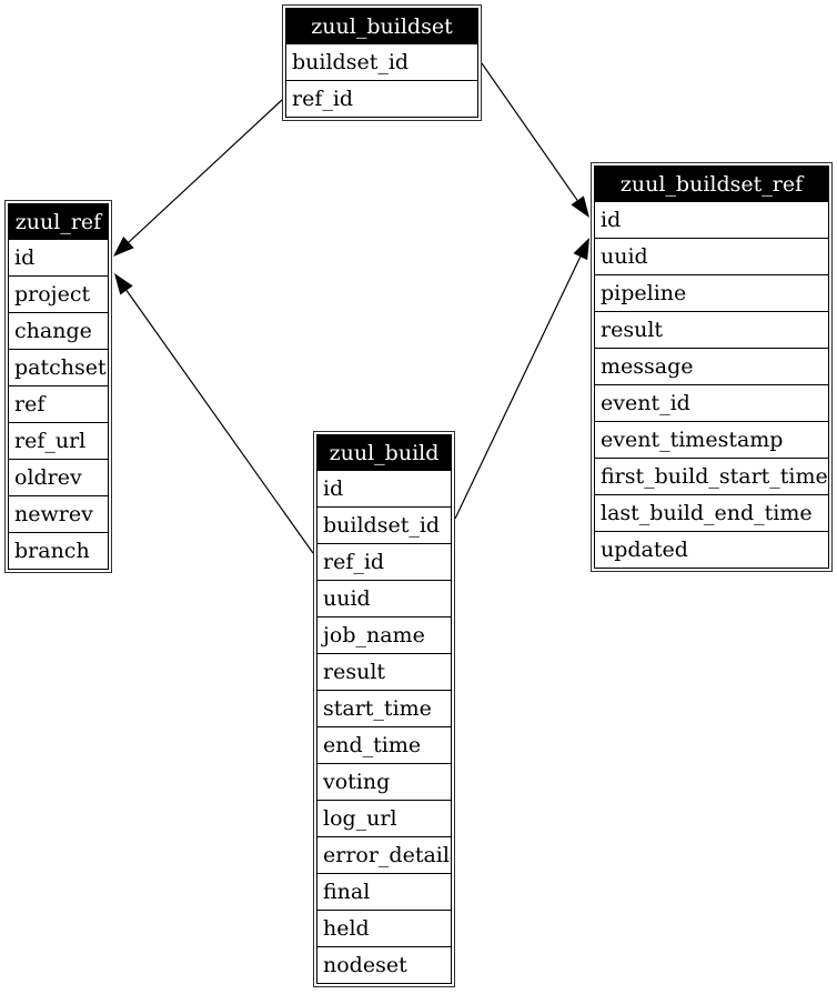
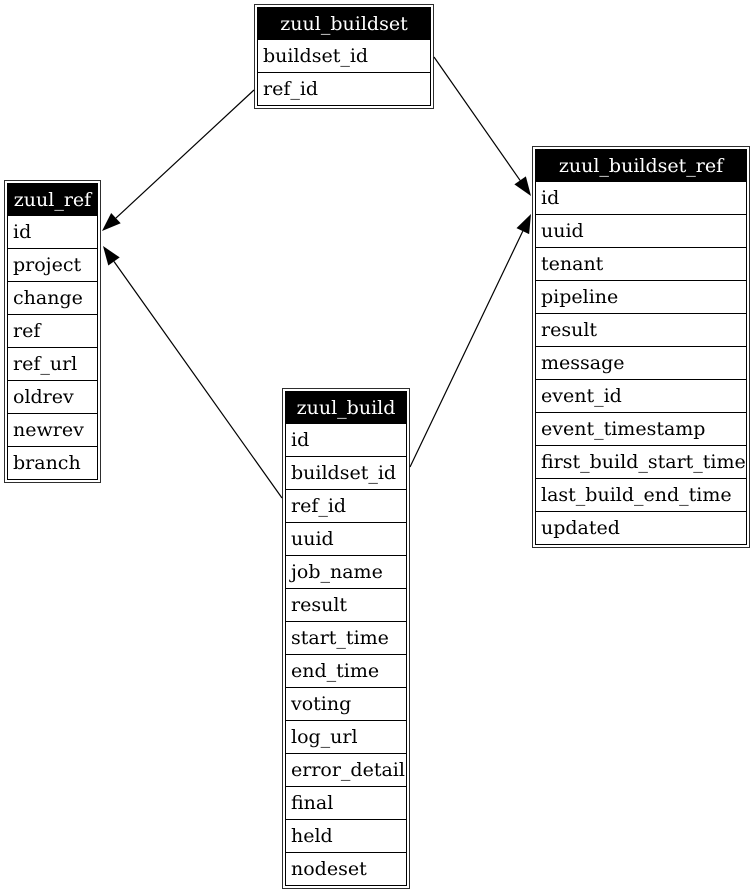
  zuul_buildset
  buildset_id
  ref_id
  zuul_ref
  id
  project
  change
- patchset
  ref
  ref_url
  oldrev
  newrev
  branch
  zuul_buildset_ref
  id
  uuid
+ tenant
  pipeline
  result
  message
  event_id
  event_timestamp
  first_build_start_time
  last_build_end_time
  updated
  zuul_build
  id
  buildset_id
  ref_id
  uuid
  job_name
  result
  start_time
  end_time
  voting
  log_url
  error_detail
  final
  held
  nodeset
